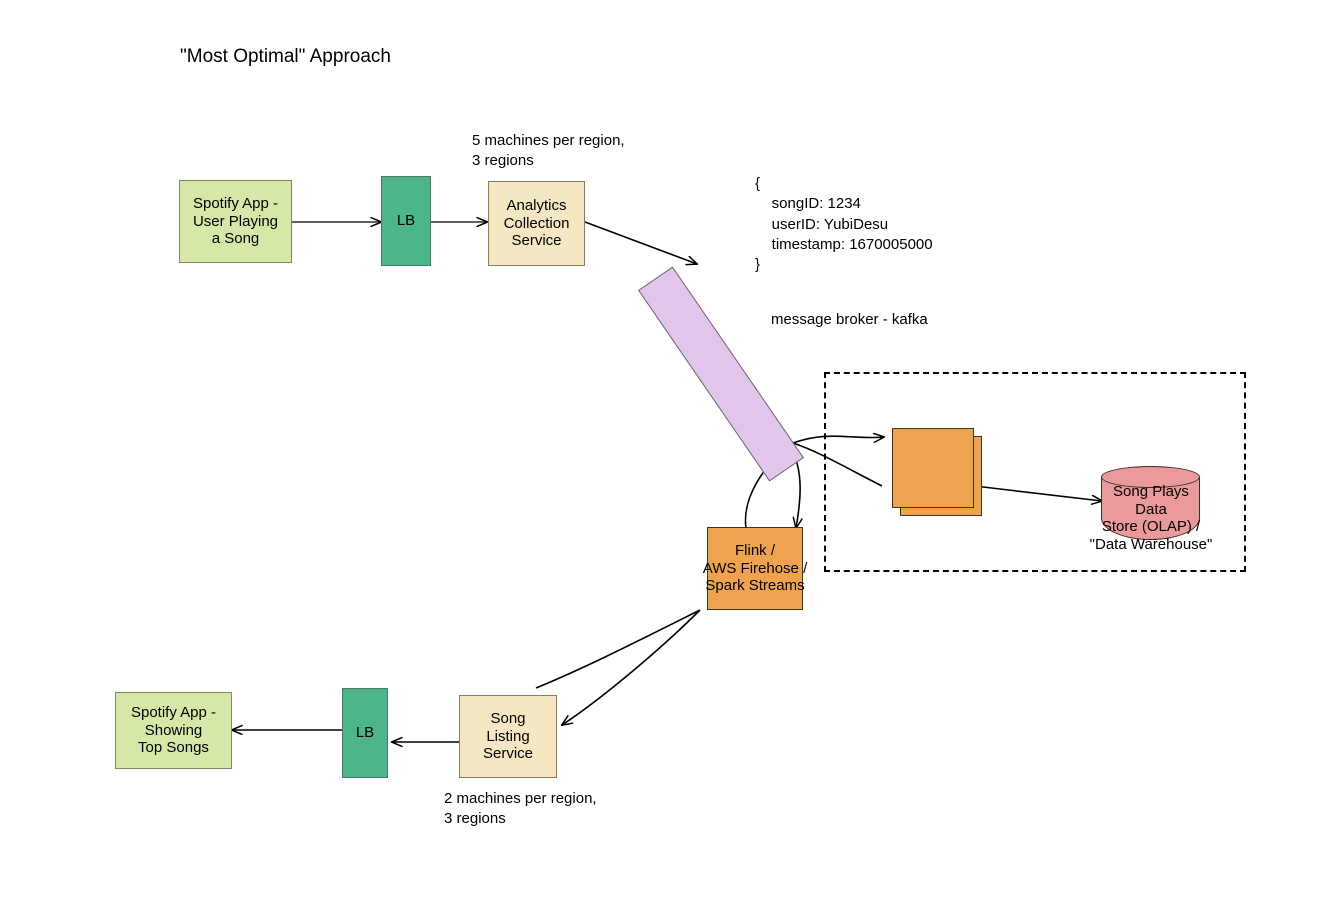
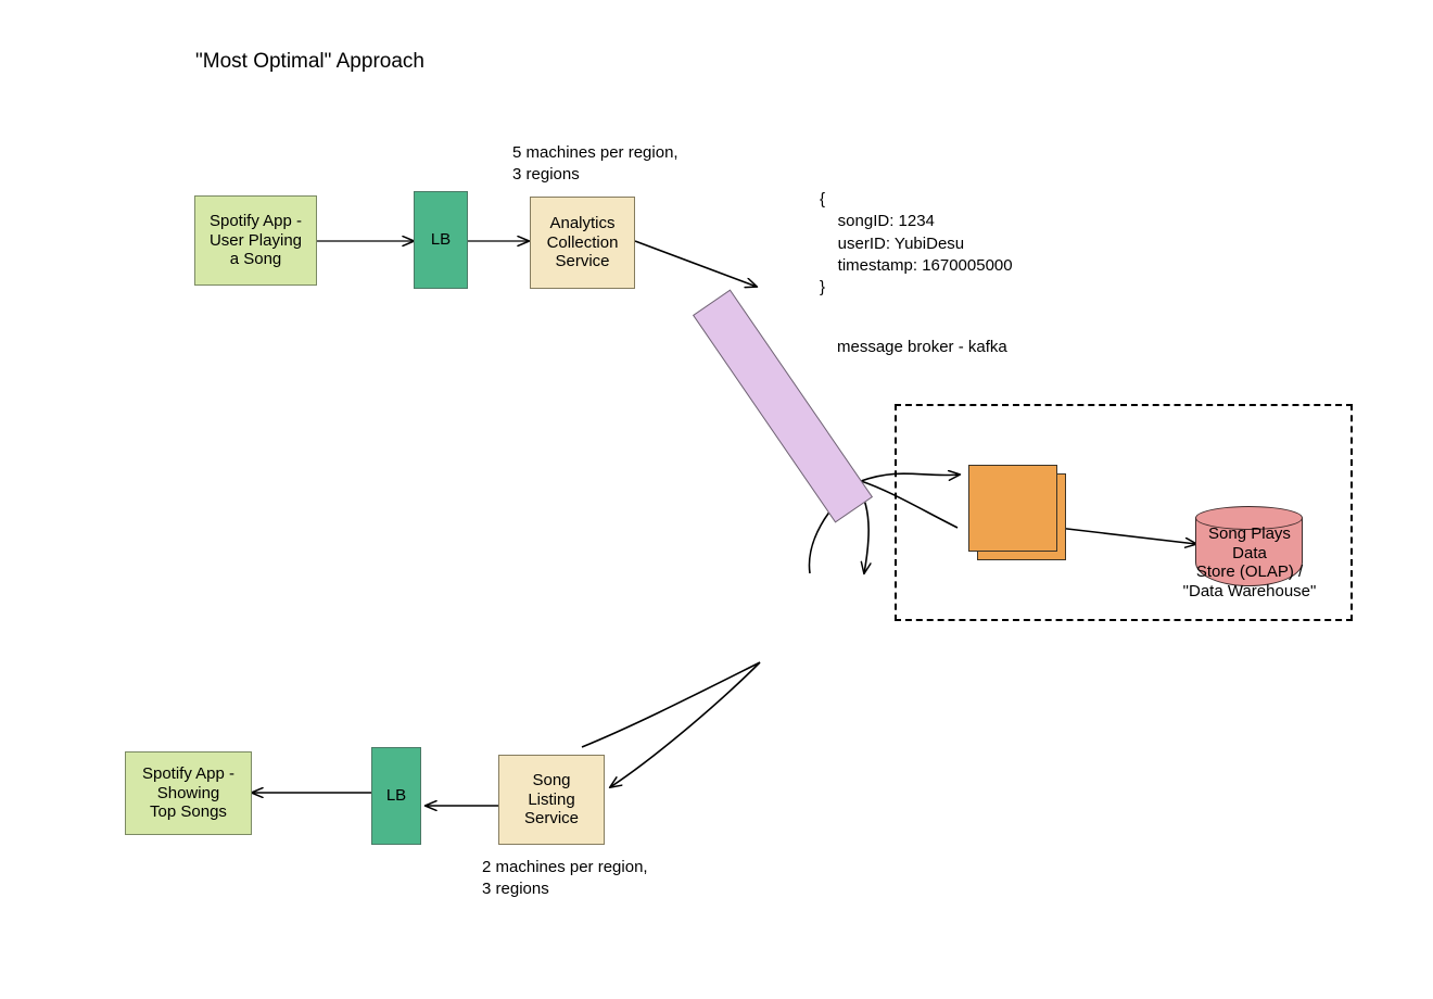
  "Most Optimal" Approach
  5 machines per region,
  3 regions
  {
  songID: 1234
  userID: YubiDesu
  timestamp: 1670005000
  }
  message broker - kafka
  2 machines per region,
  3 regions
  Spotify App -
  User Playing
  a Song
  LB
  Analytics
  Collection
  Service
  Song Plays
  Data
  Store (OLAP) /
  "Data Warehouse"
- Flink /
- AWS Firehose /
- Spark Streams
  Song
  Listing
  Service
  LB
  Spotify App -
  Showing
  Top Songs
